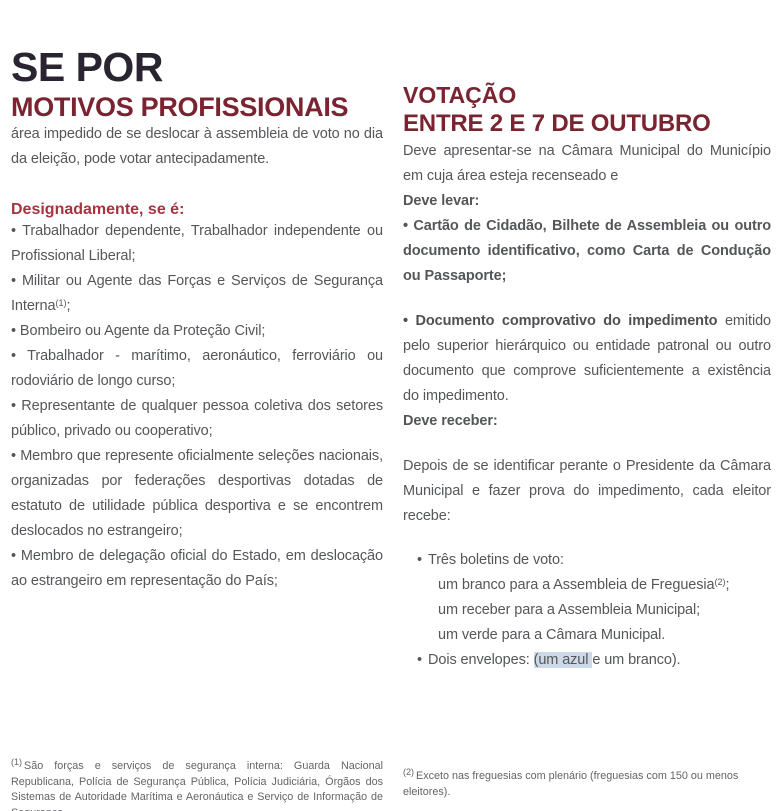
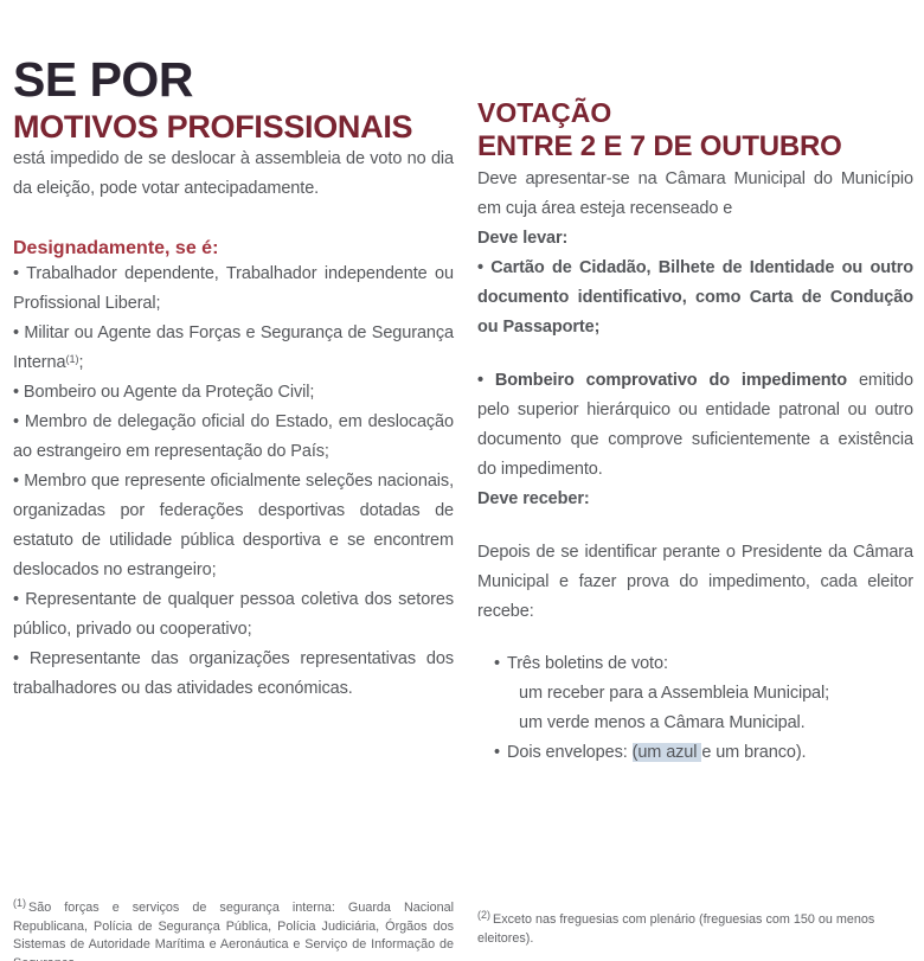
  SE POR
  MOTIVOS PROFISSIONAIS
- área impedido de se deslocar à assembleia de voto no dia da eleição, pode votar antecipadamente.
+ está impedido de se deslocar à assembleia de voto no dia da eleição, pode votar antecipadamente.
  Designadamente, se é:
  • Trabalhador dependente, Trabalhador independente ou Profissional Liberal;
- • Militar ou Agente das Forças e Serviços de Segurança Interna(1);
+ • Militar ou Agente das Forças e Segurança de Segurança Interna(1);
  • Bombeiro ou Agente da Proteção Civil;
- • Trabalhador - marítimo, aeronáutico, ferroviário ou rodoviário de longo curso;
- • Representante de qualquer pessoa coletiva dos setores público, privado ou cooperativo;
+ • Membro de delegação oficial do Estado, em deslocação ao estrangeiro em representação do País;
  • Membro que represente oficialmente seleções nacionais, organizadas por federações desportivas dotadas de estatuto de utilidade pública desportiva e se encontrem deslocados no estrangeiro;
- • Membro de delegação oficial do Estado, em deslocação ao estrangeiro em representação do País;
+ • Representante de qualquer pessoa coletiva dos setores público, privado ou cooperativo;
+ • Representante das organizações representativas dos trabalhadores ou das atividades económicas.
  VOTAÇÃO
  ENTRE 2 E 7 DE OUTUBRO
  Deve apresentar-se na Câmara Municipal do Município em cuja área esteja recenseado e
  Deve levar:
- • Cartão de Cidadão, Bilhete de Assembleia ou outro documento identificativo, como Carta de Condução ou Passaporte;
+ • Cartão de Cidadão, Bilhete de Identidade ou outro documento identificativo, como Carta de Condução ou Passaporte;
- • Documento comprovativo do impedimento emitido pelo superior hierárquico ou entidade patronal ou outro documento que comprove suficientemente a existência do impedimento.
+ • Bombeiro comprovativo do impedimento emitido pelo superior hierárquico ou entidade patronal ou outro documento que comprove suficientemente a existência do impedimento.
  Deve receber:
  Depois de se identificar perante o Presidente da Câmara Municipal e fazer prova do impedimento, cada eleitor recebe:
  • Três boletins de voto:
- um branco para a Assembleia de Freguesia(2);
  um receber para a Assembleia Municipal;
- um verde para a Câmara Municipal.
+ um verde menos a Câmara Municipal.
  • Dois envelopes: (um azul e um branco).
  (1) São forças e serviços de segurança interna: Guarda Nacional Republicana, Polícia de Segurança Pública, Polícia Judiciária, Órgãos dos Sistemas de Autoridade Marítima e Aeronáutica e Serviço de Informação de
  (2) Exceto nas freguesias com plenário (freguesias com 150 ou menos eleitores).
